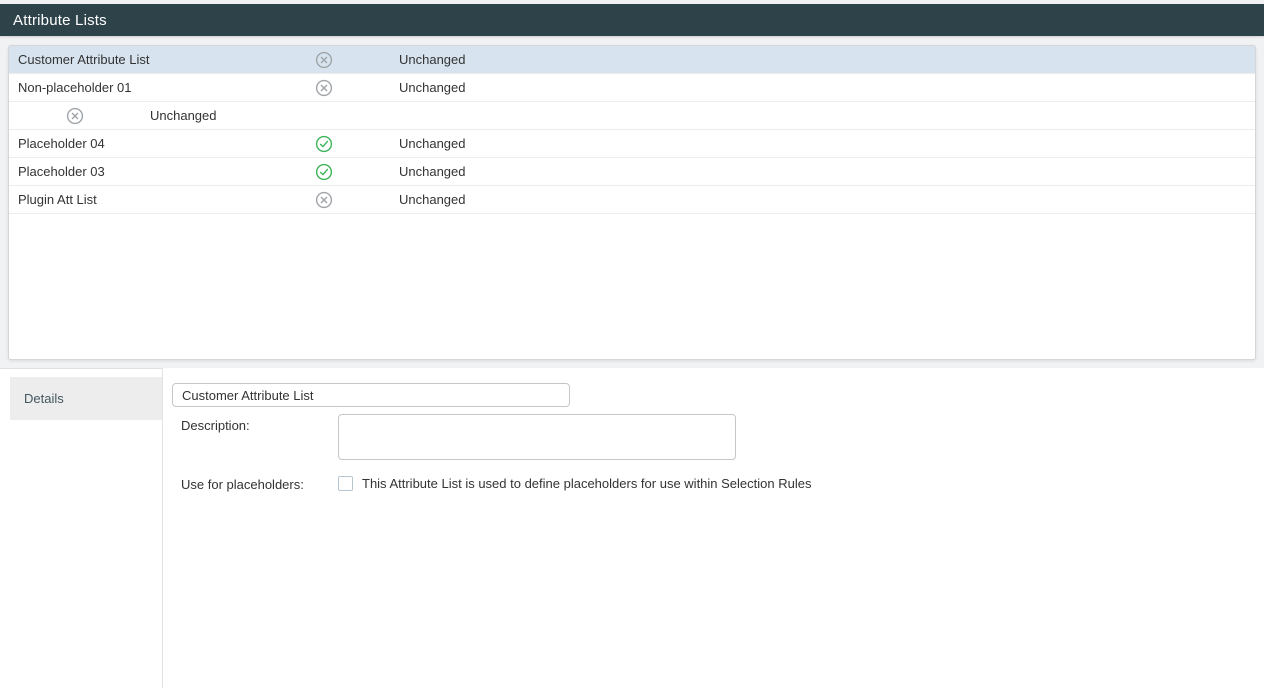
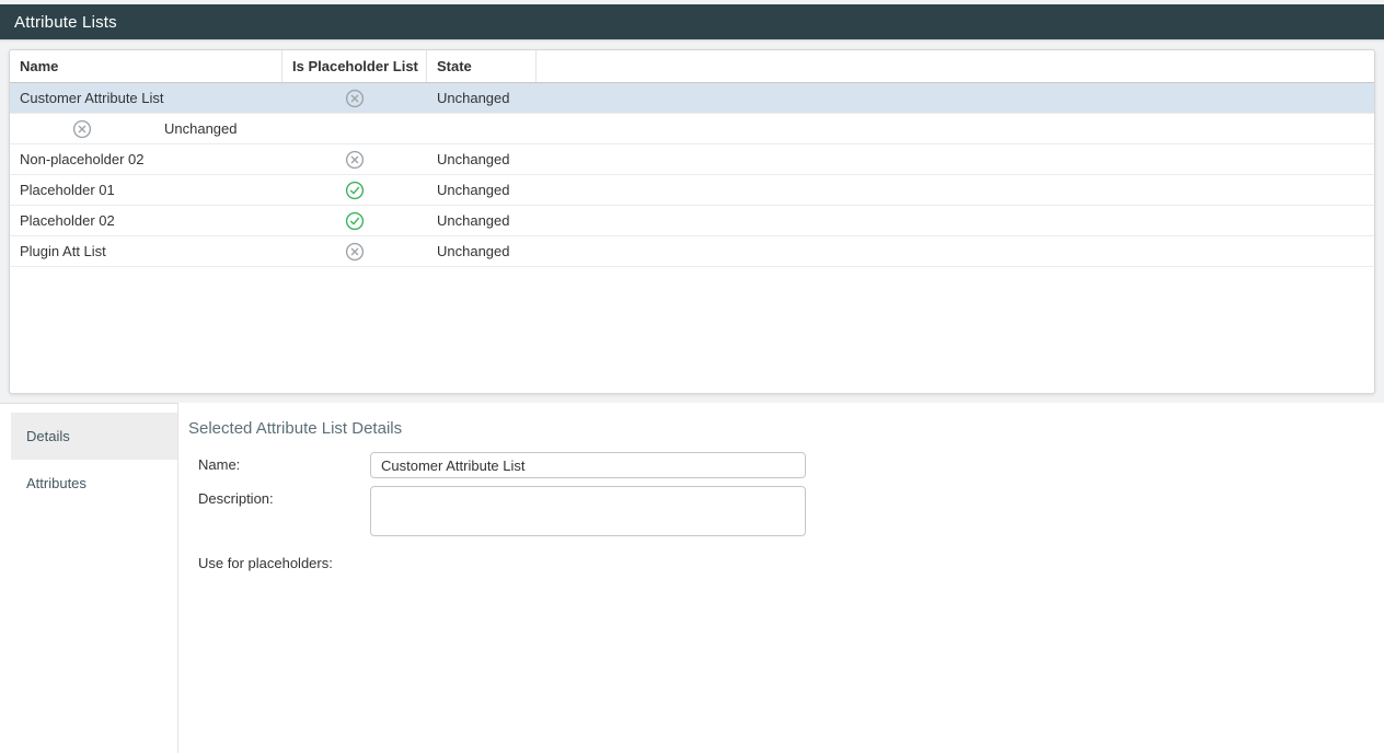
  Attribute Lists
+ Name
+ Is Placeholder List
+ State
  Customer Attribute List
  Unchanged
- Non-placeholder 01
  Unchanged
+ Non-placeholder 02
  Unchanged
- Placeholder 04
+ Placeholder 01
  Unchanged
- Placeholder 03
+ Placeholder 02
  Unchanged
  Plugin Att List
  Unchanged
  Details
+ Attributes
+ Selected Attribute List Details
+ Name:
  Customer Attribute List
  Description:
  Use for placeholders:
- This Attribute List is used to define placeholders for use within Selection Rules
